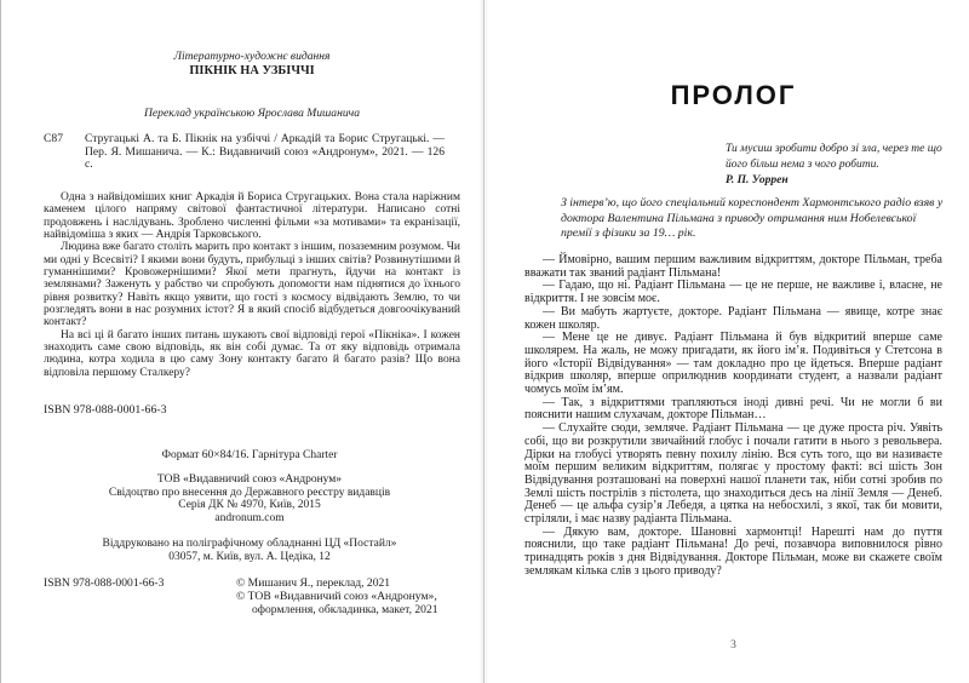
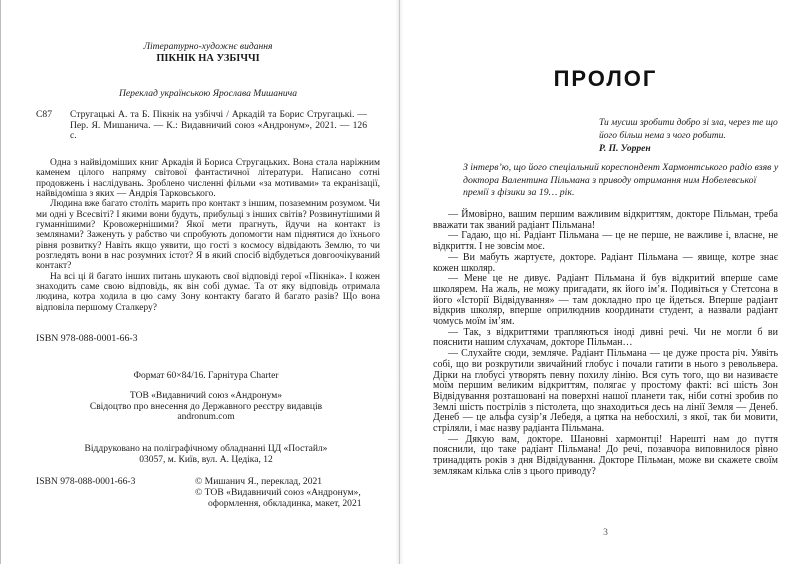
  Літературно-художнє видання
  ПІКНІК НА УЗБІЧЧІ
  Переклад українською Ярослава Мишанича
  С87
  Стругацькі А. та Б. Пікнік на узбіччі / Аркадій та Борис Стругацькі. — Пер. Я. Мишанича. — К.: Видавничий союз «Андронум», 2021. — 126 с.
  Одна з найвідоміших книг Аркадія й Бориса Стругацьких. Вона стала наріжним каменем цілого напряму світової фантастичної літератури. Написано сотні продовжень і наслідувань. Зроблено численні фільми «за мотивами» та екранізації, найвідоміша з яких — Андрія Тарковського.
  Людина вже багато століть марить про контакт з іншим, позаземним розумом. Чи ми одні у Всесвіті? І якими вони будуть, прибульці з інших світів? Розвинутішими й гуманнішими? Кровожернішими? Якої мети прагнуть, йдучи на контакт із землянами? Заженуть у рабство чи спробують допомогти нам піднятися до їхнього рівня розвитку? Навіть якщо уявити, що гості з космосу відвідають Землю, то чи розгледять вони в нас розумних істот? Я в який спосіб відбудеться довгоочікуваний контакт?
  На всі ці й багато інших питань шукають свої відповіді герої «Пікніка». І кожен знаходить саме свою відповідь, як він собі думає. Та от яку відповідь отримала людина, котра ходила в цю саму Зону контакту багато й багато разів? Що вона відповіла першому Сталкеру?
  ISBN 978-088-0001-66-3
  Формат 60×84/16. Гарнітура Charter
  ТОВ «Видавничий союз «Андронум»
  Свідоцтво про внесення до Державного реєстру видавців
- Серія ДК № 4970, Київ, 2015
  andronum.com
  Віддруковано на поліграфічному обладнанні ЦД «Постайл»
  03057, м. Київ, вул. А. Цедіка, 12
  ISBN 978-088-0001-66-3
  © Мишанич Я., переклад, 2021
  © ТОВ «Видавничий союз «Андронум»,
  оформлення, обкладинка, макет, 2021
  ПРОЛОГ
  Ти мусиш зробити добро зі зла, через те що його більш нема з чого робити.
  Р. П. Уоррен
  З інтерв’ю, що його спеціальний кореспондент Хармонтського радіо взяв у доктора Валентина Пільмана з приводу отримання ним Нобелевської премії з фізики за 19… рік.
  — Ймовірно, вашим першим важливим відкриттям, докторе Пільман, треба вважати так званий радіант Пільмана!
  — Гадаю, що ні. Радіант Пільмана — це не перше, не важливе і, власне, не відкриття. І не зовсім моє.
  — Ви мабуть жартуєте, докторе. Радіант Пільмана — явище, котре знає кожен школяр.
  — Мене це не дивує. Радіант Пільмана й був відкритий вперше саме школярем. На жаль, не можу пригадати, як його ім’я. Подивіться у Стетсона в його «Історії Відвідування» — там докладно про це йдеться. Вперше радіант відкрив школяр, вперше оприлюднив координати студент, а назвали радіант чомусь моїм ім’ям.
  — Так, з відкриттями трапляються іноді дивні речі. Чи не могли б ви пояснити нашим слухачам, докторе Пільман…
  — Слухайте сюди, земляче. Радіант Пільмана — це дуже проста річ. Уявіть собі, що ви розкрутили звичайний глобус і почали гатити в нього з револьвера. Дірки на глобусі утворять певну похилу лінію. Вся суть того, що ви називаєте моїм першим великим відкриттям, полягає у простому факті: всі шість Зон Відвідування розташовані на поверхні нашої планети так, ніби сотні зробив по Землі шість пострілів з пістолета, що знаходиться десь на лінії Земля — Денеб. Денеб — це альфа сузір’я Лебедя, а цятка на небосхилі, з якої, так би мовити, стріляли, і має назву радіанта Пільмана.
  — Дякую вам, докторе. Шановні хармонтці! Нарешті нам до пуття пояснили, що таке радіант Пільмана! До речі, позавчора виповнилося рівно тринадцять років з дня Відвідування. Докторе Пільман, може ви скажете своїм землякам кілька слів з цього приводу?
  3
